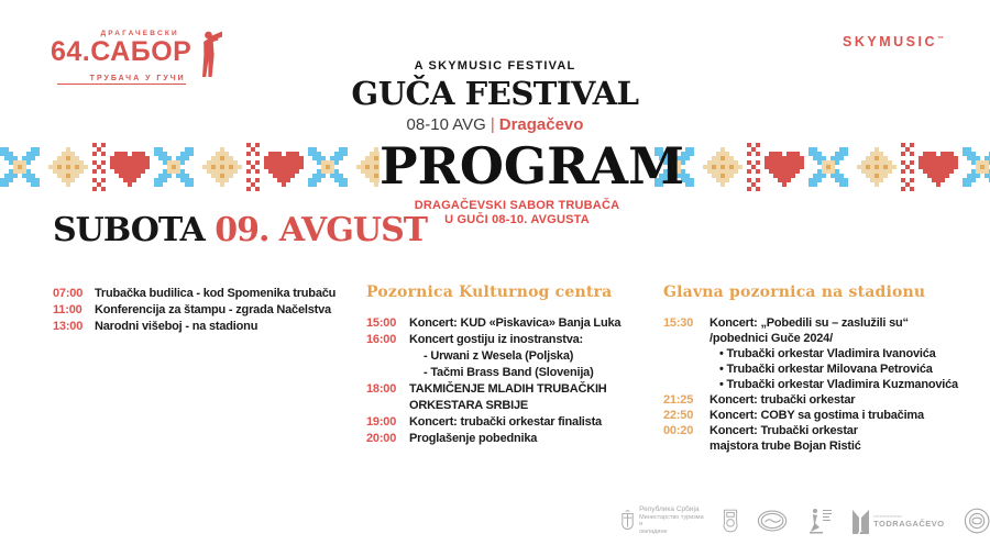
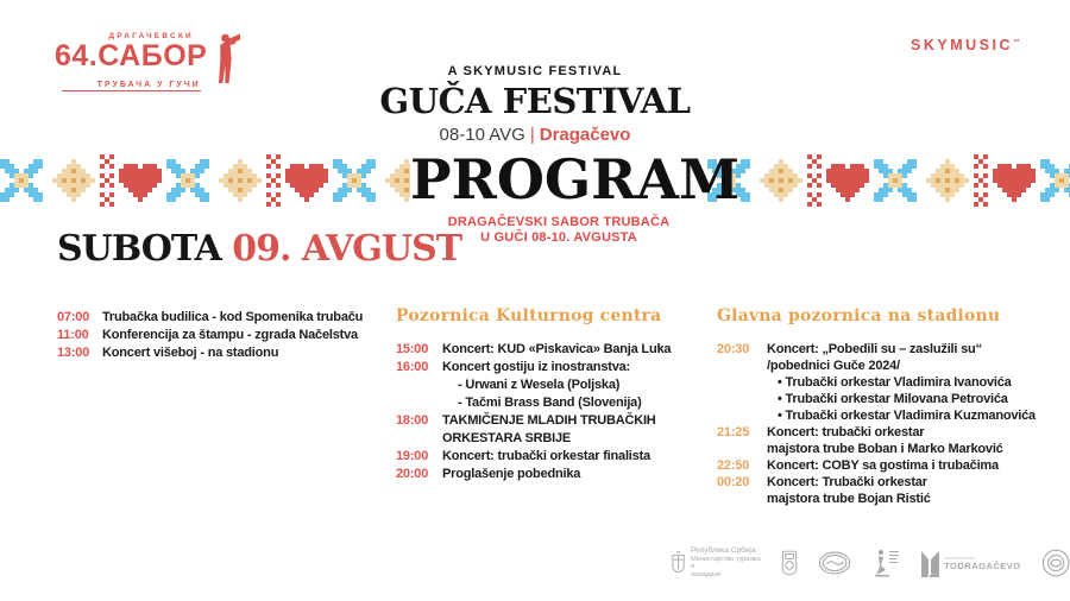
  64.САБОР
  SKYMUSIC
  A SKYMUSIC FESTIVAL
  GUČA FESTIVAL
  08-10 AVG | Dragačevo
  PROGRAM
  DRAGAČEVSKI SABOR TRUBAČA
  U GUČI 08-10. AVGUSTA
  SUBOTA 09. AVGUST
  07:00
  Trubačka budilica - kod Spomenika trubaču
  11:00
  Konferencija za štampu - zgrada Načelstva
  13:00
- Narodni višeboj - na stadionu
+ Koncert višeboj - na stadionu
  Pozornica Kulturnog centra
  15:00
  Koncert: KUD «Piskavica» Banja Luka
  16:00
  Koncert gostiju iz inostranstva:
  - Urwani z Wesela (Poljska)
  - Tačmi Brass Band (Slovenija)
  18:00
  TAKMIČENJE MLADIH TRUBAČKIH
  ORKESTARA SRBIJE
  19:00
  Koncert: trubački orkestar finalista
  20:00
  Proglašenje pobednika
  Glavna pozornica na stadionu
- 15:30
+ 20:30
  Koncert: „Pobedili su – zaslužili su“
  /pobednici Guče 2024/
  • Trubački orkestar Vladimira Ivanovića
  • Trubački orkestar Milovana Petrovića
  • Trubački orkestar Vladimira Kuzmanovića
  21:25
  Koncert: trubački orkestar
+ majstora trube Boban i Marko Marković
  22:50
  Koncert: COBY sa gostima i trubačima
  00:20
  Koncert: Trubački orkestar
  majstora trube Bojan Ristić
  TODRAGAČEVO
